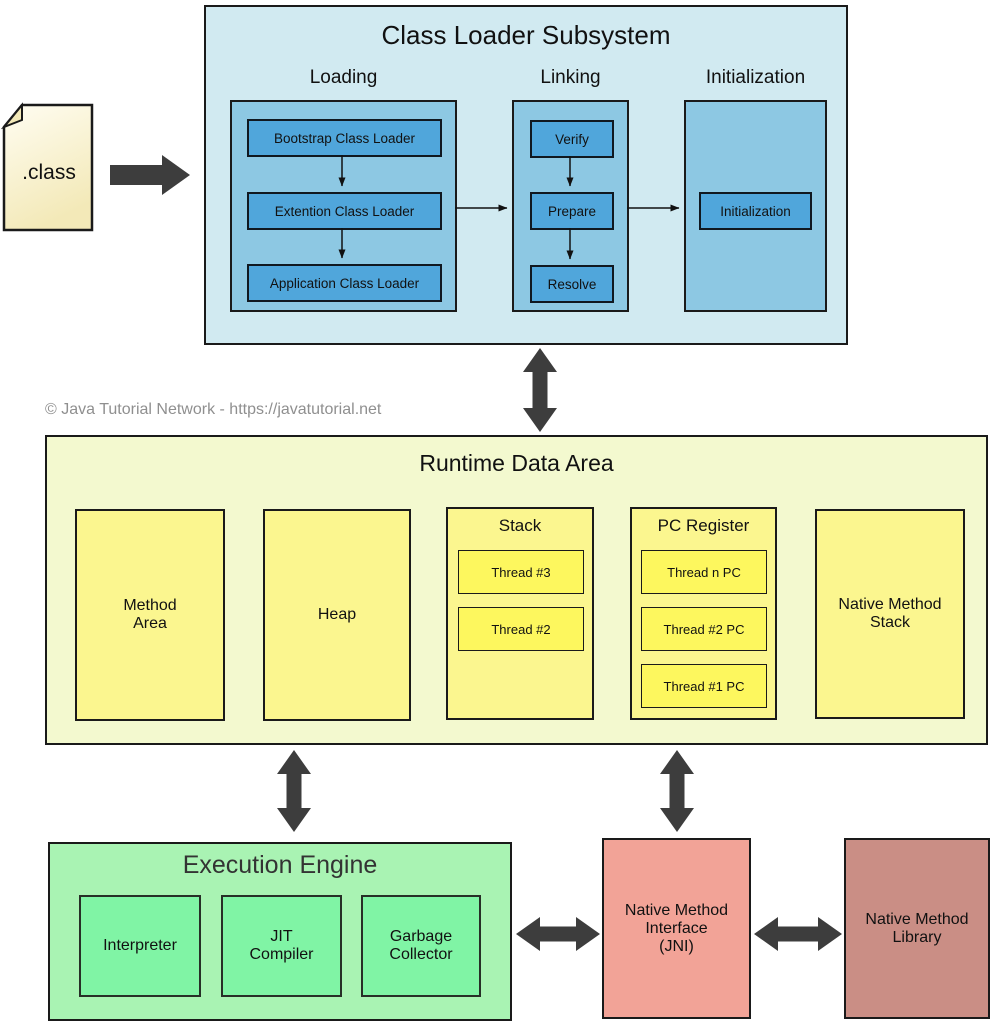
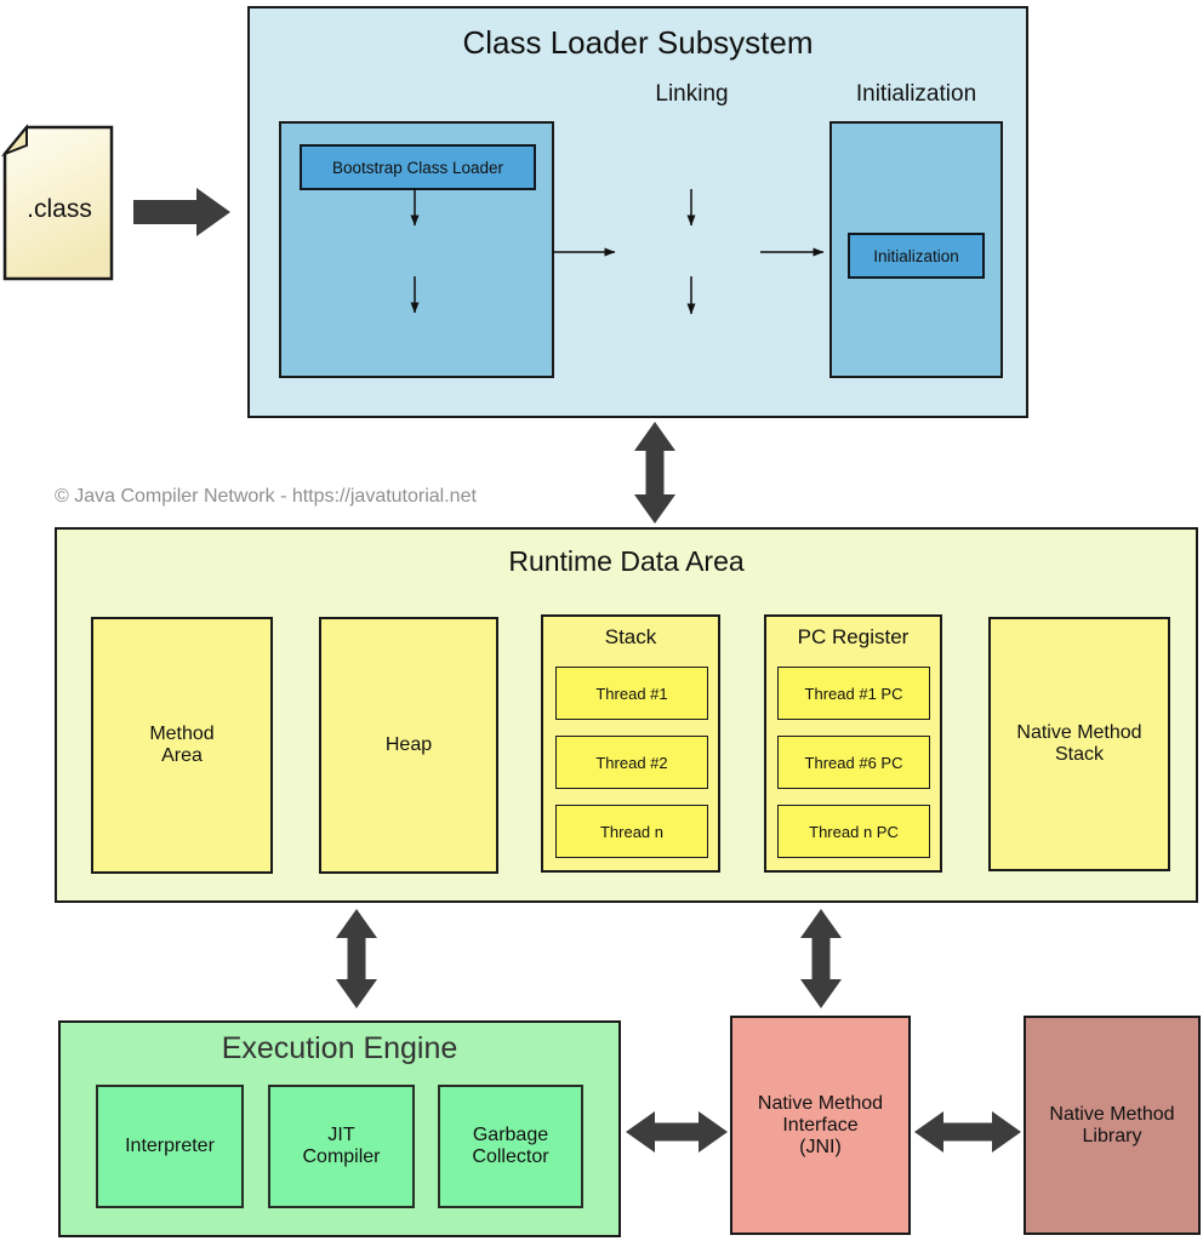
  .class
  Class Loader Subsystem
- Loading
  Linking
  Initialization
  Bootstrap Class Loader
- Extention Class Loader
- Application Class Loader
- Verify
- Prepare
- Resolve
  Initialization
- © Java Tutorial Network - https://javatutorial.net
+ © Java Compiler Network - https://javatutorial.net
  Runtime Data Area
  Method
  Area
  Heap
  Stack
- Thread #3
+ Thread #1
  Thread #2
+ Thread n
  PC Register
- Thread n PC
+ Thread #1 PC
- Thread #2 PC
+ Thread #6 PC
- Thread #1 PC
+ Thread n PC
  Native Method
  Stack
  Execution Engine
  Interpreter
  JIT
  Compiler
  Garbage
  Collector
  Native Method
  Interface
  (JNI)
  Native Method
  Library
